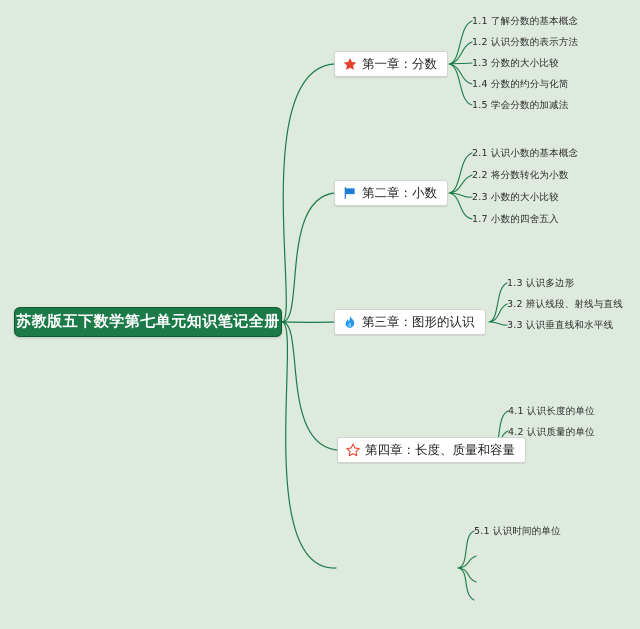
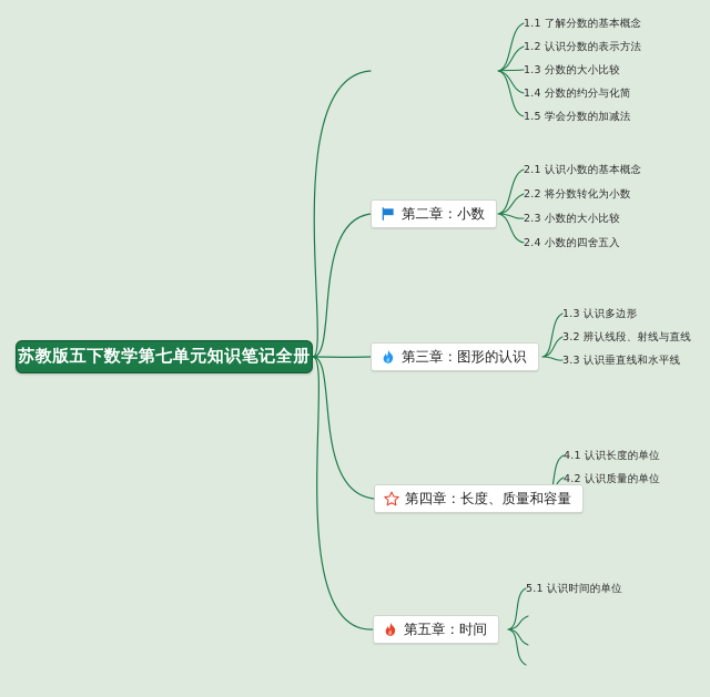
  苏教版五下数学第七单元知识笔记全册
- 第一章：分数
  1.1 了解分数的基本概念
  1.2 认识分数的表示方法
  1.3 分数的大小比较
  1.4 分数的约分与化简
  1.5 学会分数的加减法
  第二章：小数
  2.1 认识小数的基本概念
  2.2 将分数转化为小数
  2.3 小数的大小比较
- 1.7 小数的四舍五入
+ 2.4 小数的四舍五入
  第三章：图形的认识
  1.3 认识多边形
  3.2 辨认线段、射线与直线
  3.3 认识垂直线和水平线
  第四章：长度、质量和容量
  4.1 认识长度的单位
  4.2 认识质量的单位
+ 第五章：时间
  5.1 认识时间的单位
